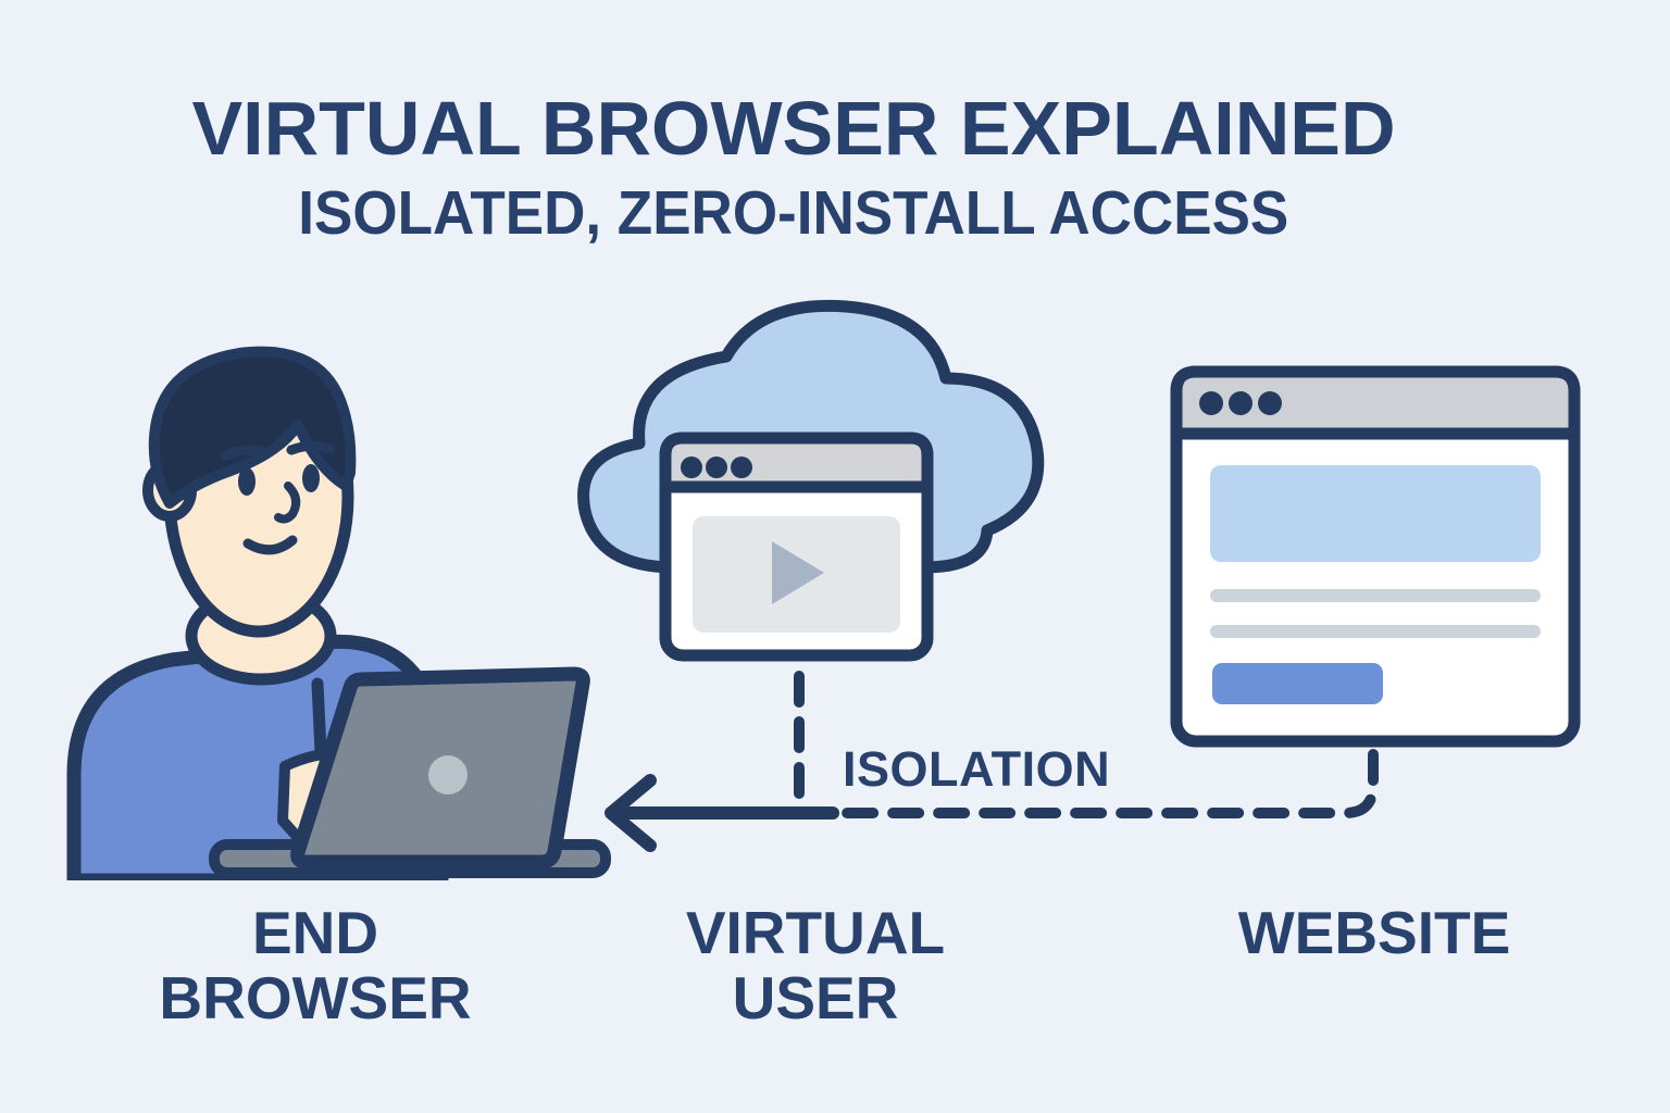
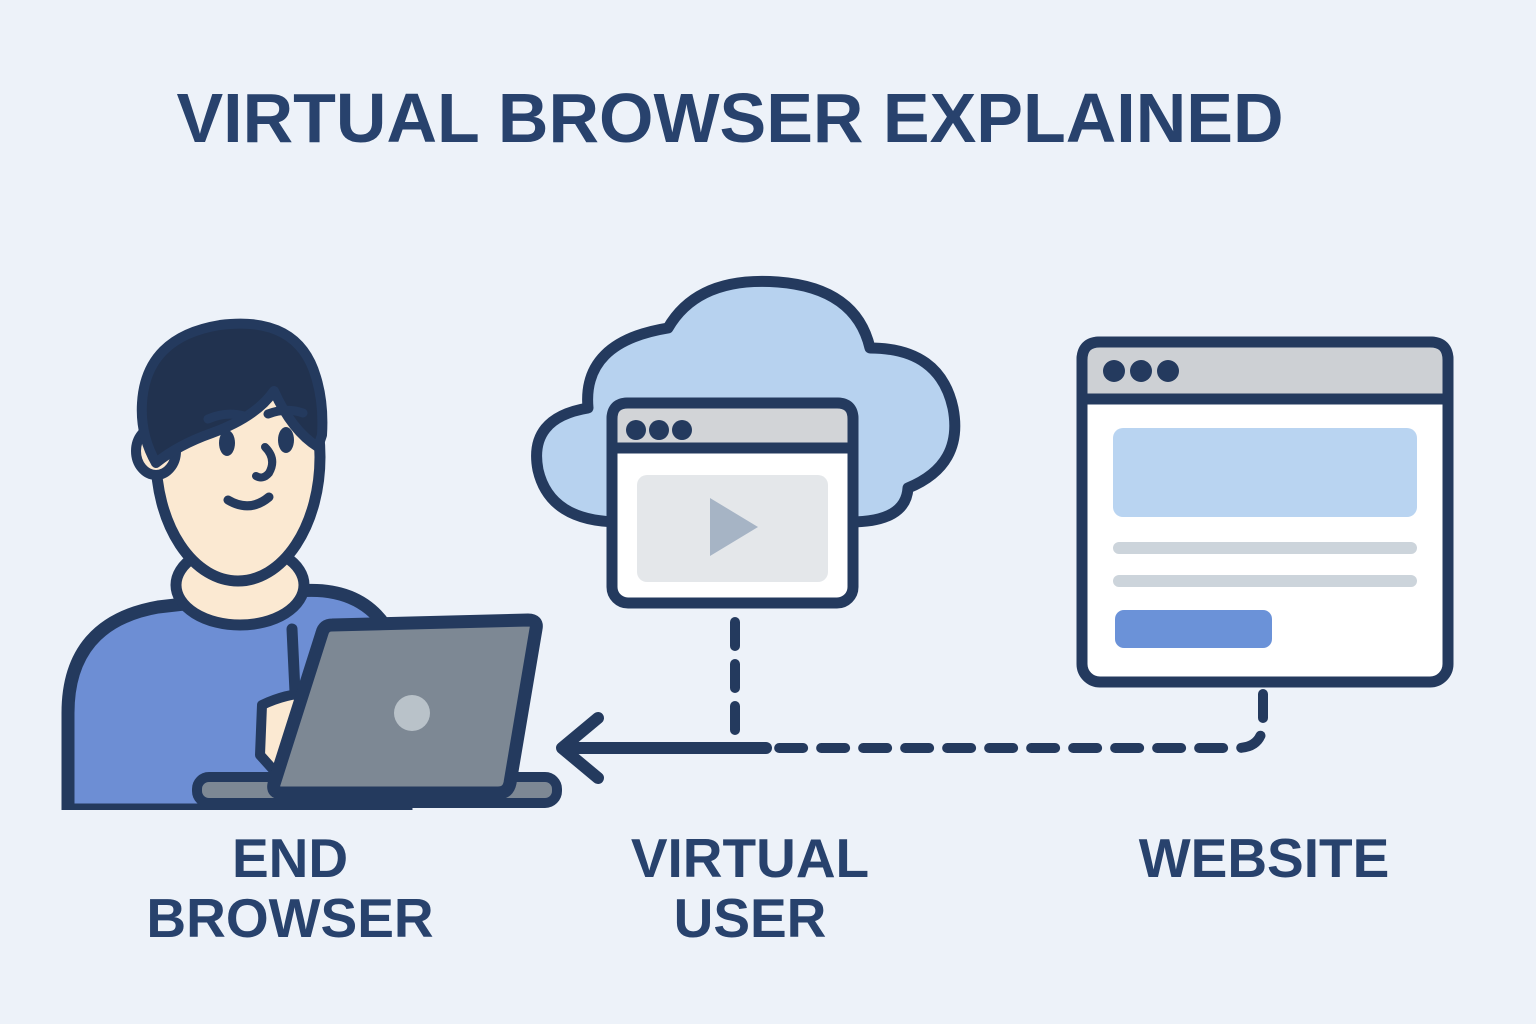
  VIRTUAL BROWSER EXPLAINED
- ISOLATED, ZERO-INSTALL ACCESS
- ISOLATION
  END
  BROWSER
  VIRTUAL
  USER
  WEBSITE
